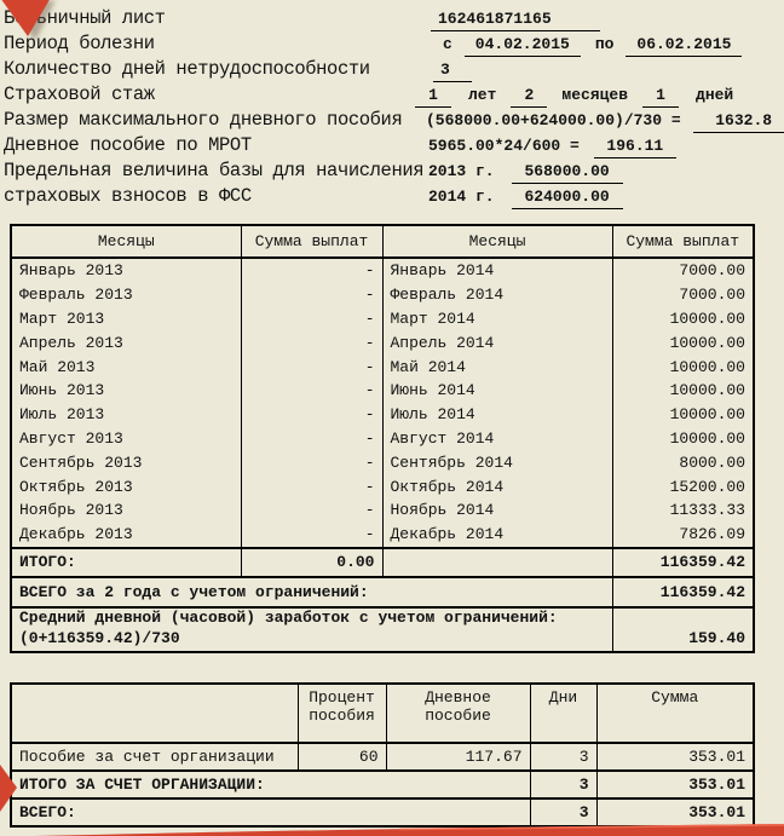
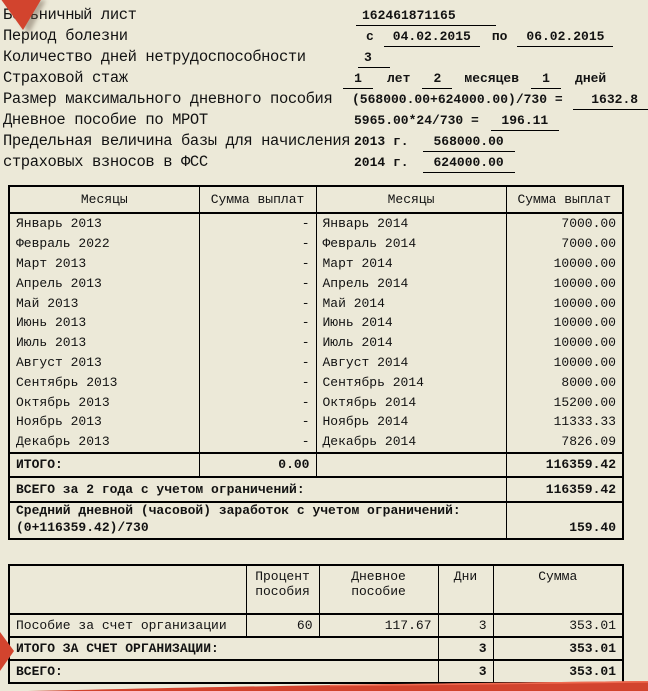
  Бьничный лист
  162461871165
  Период болезни
  с 04.02.2015 по 06.02.2015
  Количество дней нетрудоспособности
  3
  Страховой стаж
  1 лет 2 месяцев 1 дней
  Размер максимального дневного пособия
  (568000.00+624000.00)/730 = 1632.8
  Дневное пособие по МРОТ
- 5965.00*24/600 = 196.11
+ 5965.00*24/730 = 196.11
  Предельная величина базы для начисления
  2013 г. 568000.00
  страховых взносов в ФСС
  2014 г. 624000.00
  Месяцы	Сумма выплат	Месяцы	Сумма выплат
  Январь 2013	-	Январь 2014	7000.00
- Февраль 2013	-	Февраль 2014	7000.00
+ Февраль 2022	-	Февраль 2014	7000.00
  Март 2013	-	Март 2014	10000.00
  Апрель 2013	-	Апрель 2014	10000.00
  Май 2013	-	Май 2014	10000.00
  Июнь 2013	-	Июнь 2014	10000.00
  Июль 2013	-	Июль 2014	10000.00
  Август 2013	-	Август 2014	10000.00
  Сентябрь 2013	-	Сентябрь 2014	8000.00
  Октябрь 2013	-	Октябрь 2014	15200.00
  Ноябрь 2013	-	Ноябрь 2014	11333.33
  Декабрь 2013	-	Декабрь 2014	7826.09
  ИТОГО:	0.00		116359.42
  ВСЕГО за 2 года с учетом ограничений:	116359.42
  Средний дневной (часовой) заработок с учетом ограничений: (0+116359.42)/730	159.40
  	Процент пособия	Дневное пособие	Дни	Сумма
  Пособие за счет организации	60	117.67	3	353.01
  ИТОГО ЗА СЧЕТ ОРГАНИЗАЦИИ:	3	353.01
  ВСЕГО:	3	353.01
